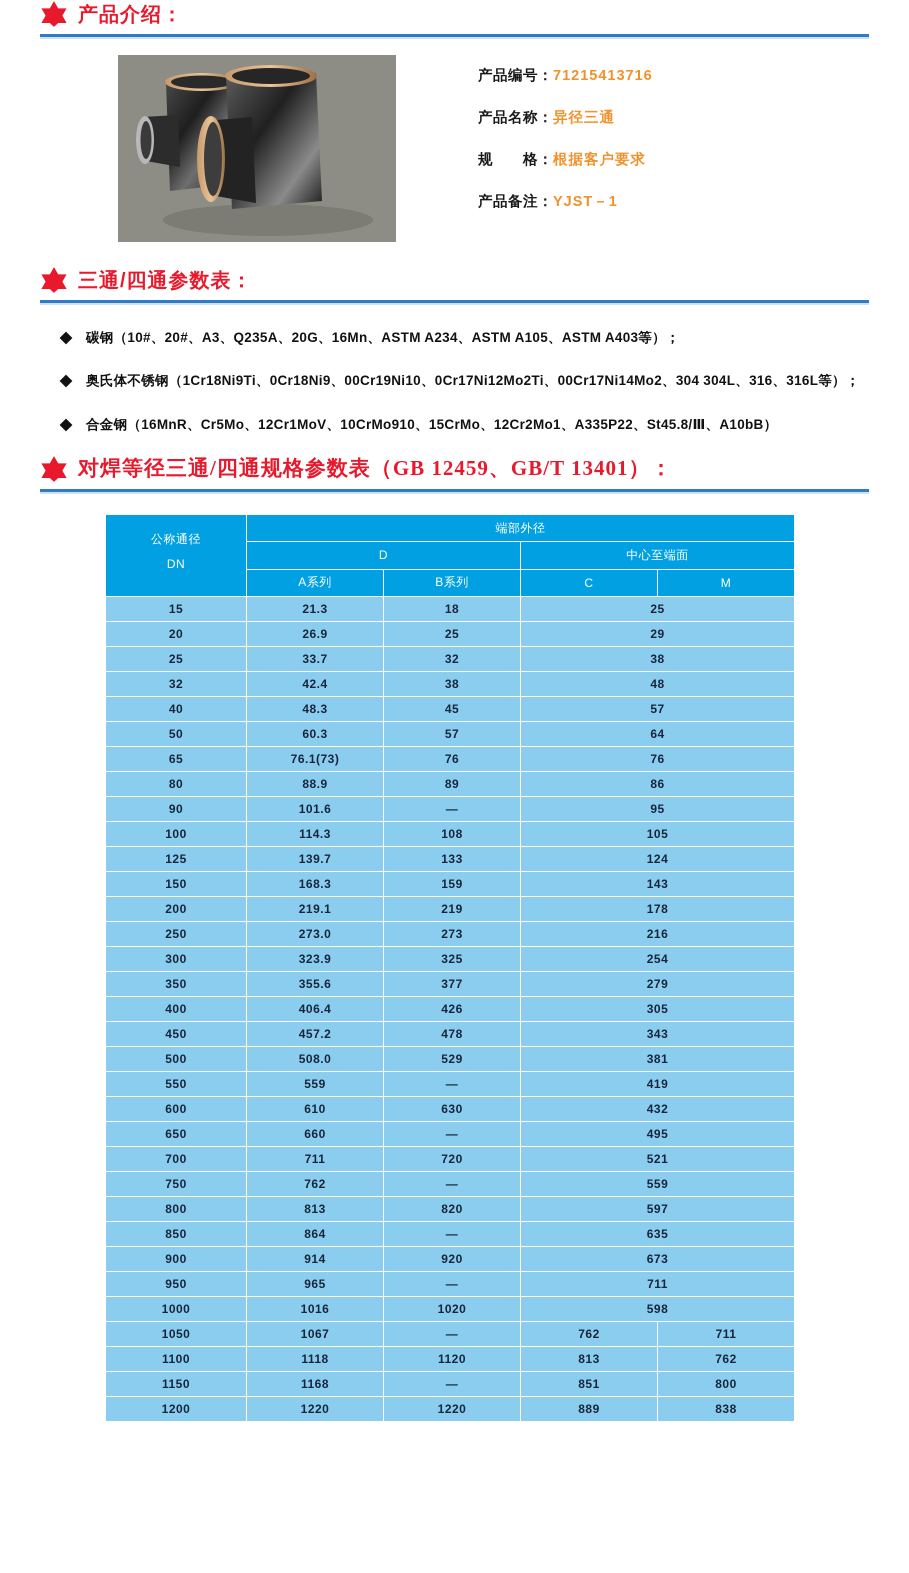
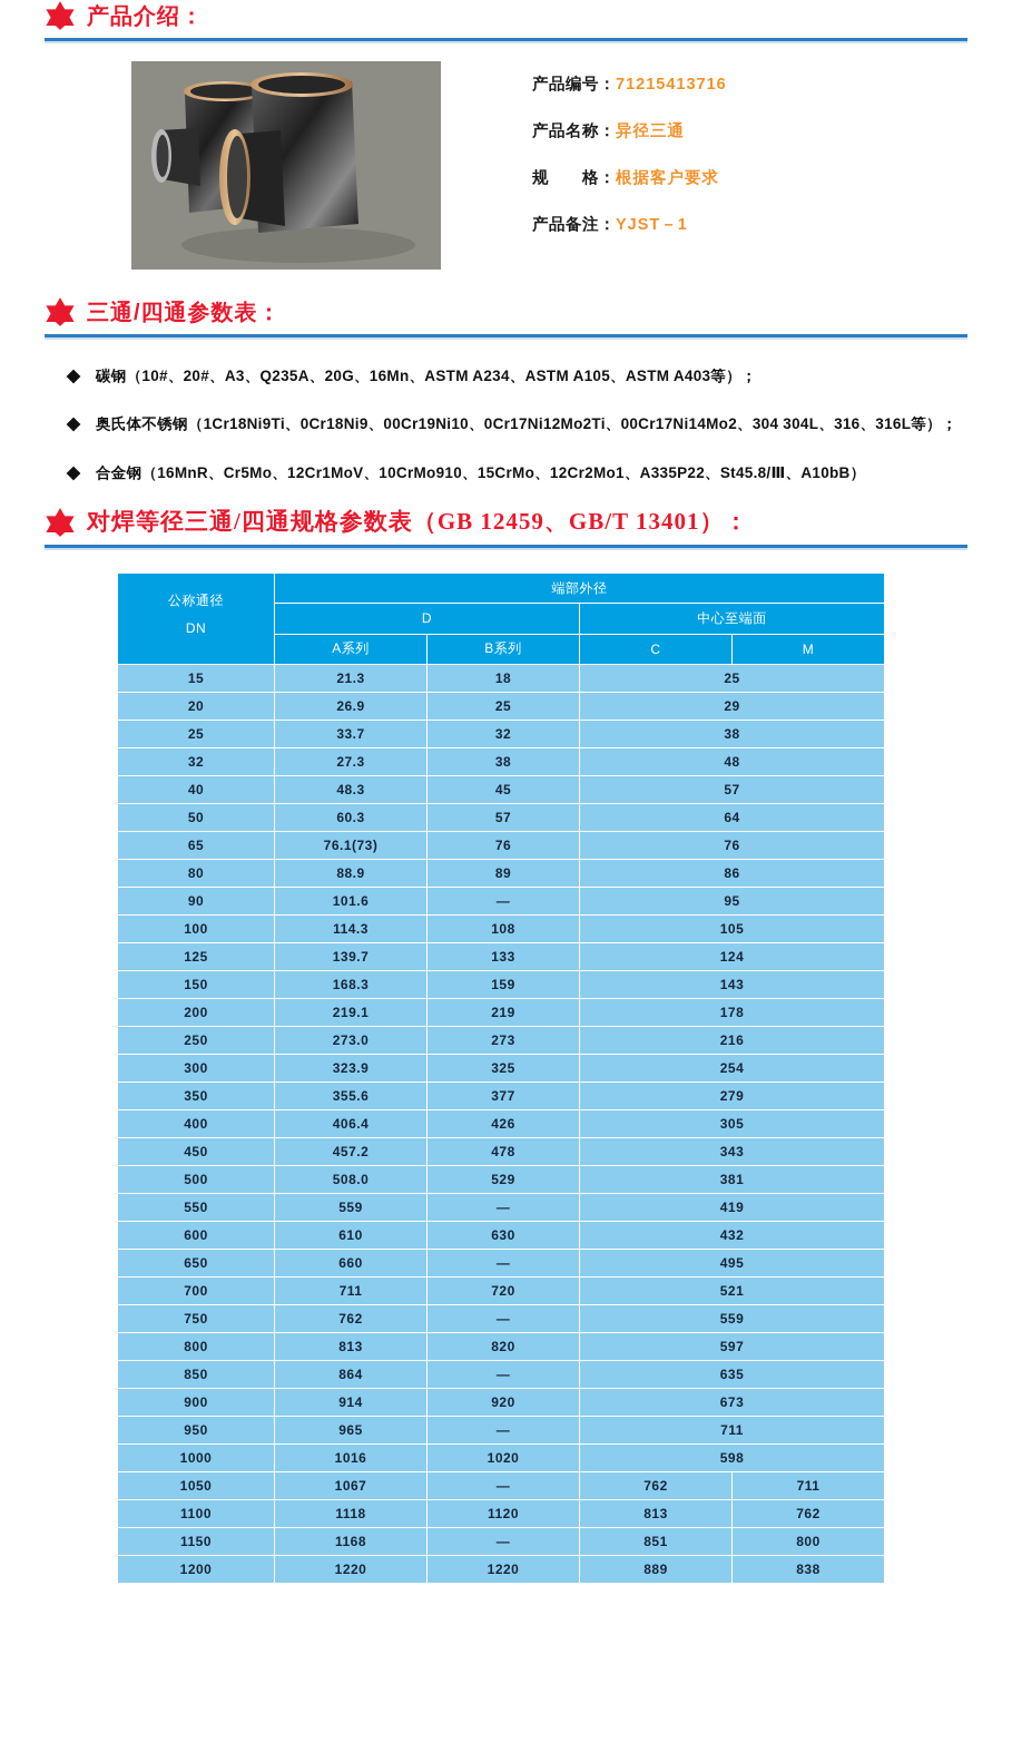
  产品介绍：
  产品编号：
  71215413716
  产品名称：
  异径三通
  规 格：
  根据客户要求
  产品备注：
  YJST－1
  三通/四通参数表：
  碳钢（10#、20#、A3、Q235A、20G、16Mn、ASTM A234、ASTM A105、ASTM A403等）；
  奥氏体不锈钢（1Cr18Ni9Ti、0Cr18Ni9、00Cr19Ni10、0Cr17Ni12Mo2Ti、00Cr17Ni14Mo2、304 304L、316、316L等）；
  合金钢（16MnR、Cr5Mo、12Cr1MoV、10CrMo910、15CrMo、12Cr2Mo1、A335P22、St45.8/Ⅲ、A10bB）
  对焊等径三通/四通规格参数表（GB 12459、GB/T 13401）：
  公称通径 DN	端部外径
  D	中心至端面
  A系列	B系列	C	M
  15	21.3	18	25
  20	26.9	25	29
  25	33.7	32	38
- 32	42.4	38	48
+ 32	27.3	38	48
  40	48.3	45	57
  50	60.3	57	64
  65	76.1(73)	76	76
  80	88.9	89	86
  90	101.6	—	95
  100	114.3	108	105
  125	139.7	133	124
  150	168.3	159	143
  200	219.1	219	178
  250	273.0	273	216
  300	323.9	325	254
  350	355.6	377	279
  400	406.4	426	305
  450	457.2	478	343
  500	508.0	529	381
  550	559	—	419
  600	610	630	432
  650	660	—	495
  700	711	720	521
  750	762	—	559
  800	813	820	597
  850	864	—	635
  900	914	920	673
  950	965	—	711
  1000	1016	1020	598
  1050	1067	—	762	711
  1100	1118	1120	813	762
  1150	1168	—	851	800
  1200	1220	1220	889	838
